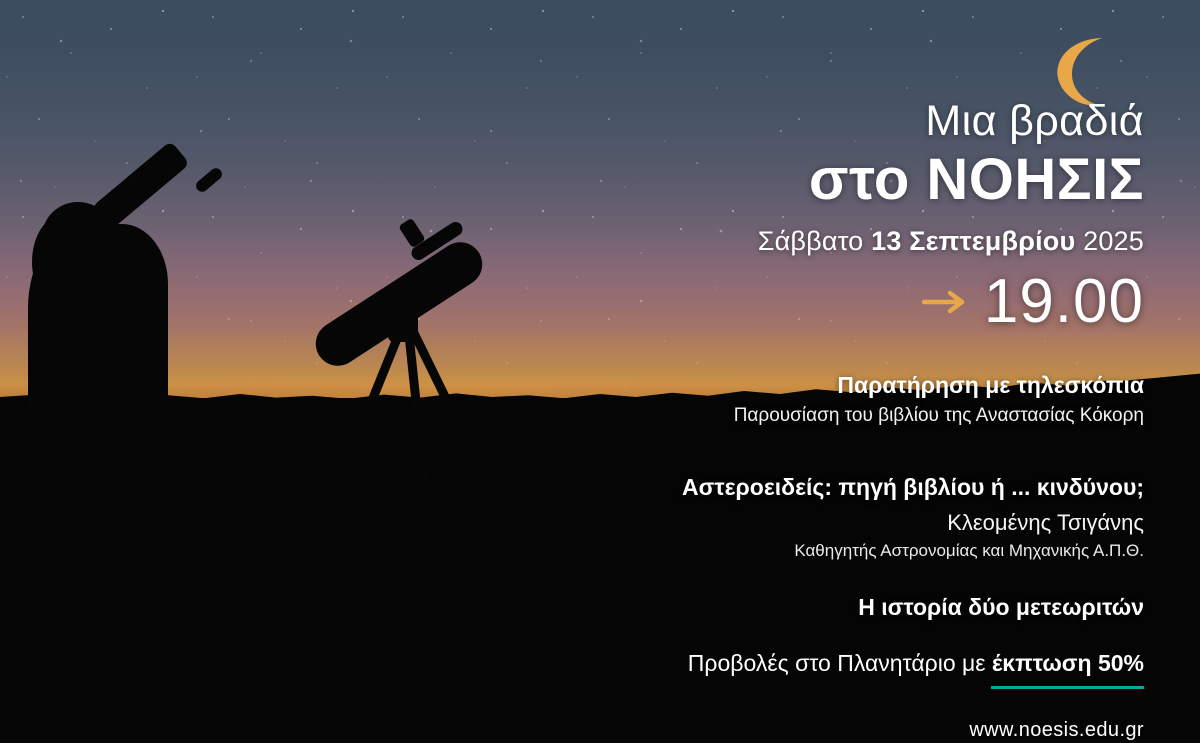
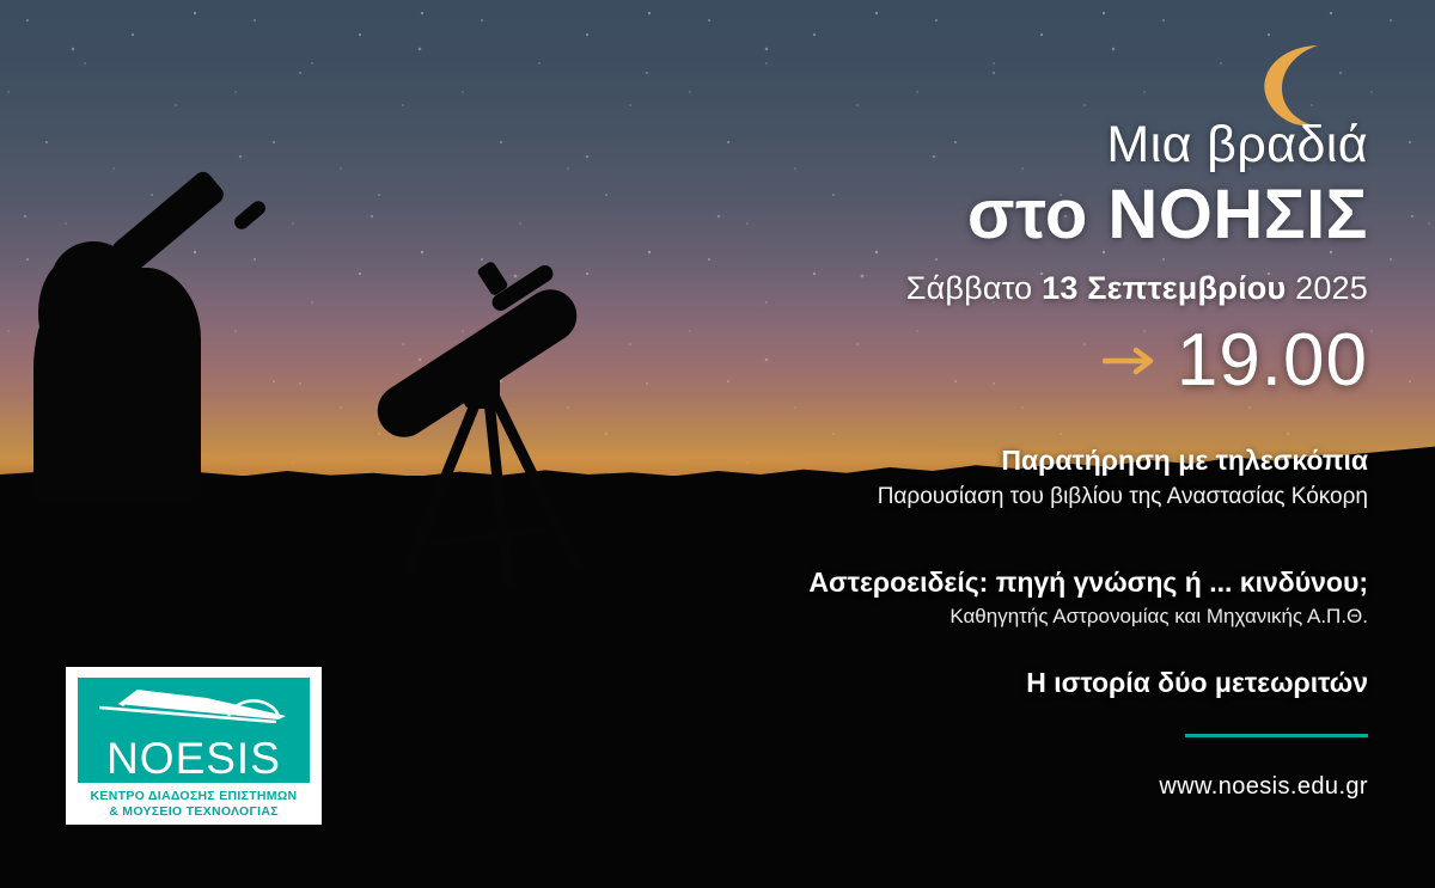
  Μια βραδιά
  στο ΝΟΗΣΙΣ
  Σάββατο 13 Σεπτεμβρίου 2025
  19.00
  Παρατήρηση με τηλεσκόπια
  Παρουσίαση του βιβλίου της Αναστασίας Κόκορη
- Αστεροειδείς: πηγή βιβλίου ή ... κινδύνου;
+ Αστεροειδείς: πηγή γνώσης ή ... κινδύνου;
- Κλεομένης Τσιγάνης
  Καθηγητής Αστρονομίας και Μηχανικής Α.Π.Θ.
  Η ιστορία δύο μετεωριτών
- Προβολές στο Πλανητάριο με έκπτωση 50%
  www.noesis.edu.gr
+ NOESIS
+ ΚΕΝΤΡΟ ΔΙΑΔΟΣΗΣ ΕΠΙΣΤΗΜΩΝ
+ & ΜΟΥΣΕΙΟ ΤΕΧΝΟΛΟΓΙΑΣ
